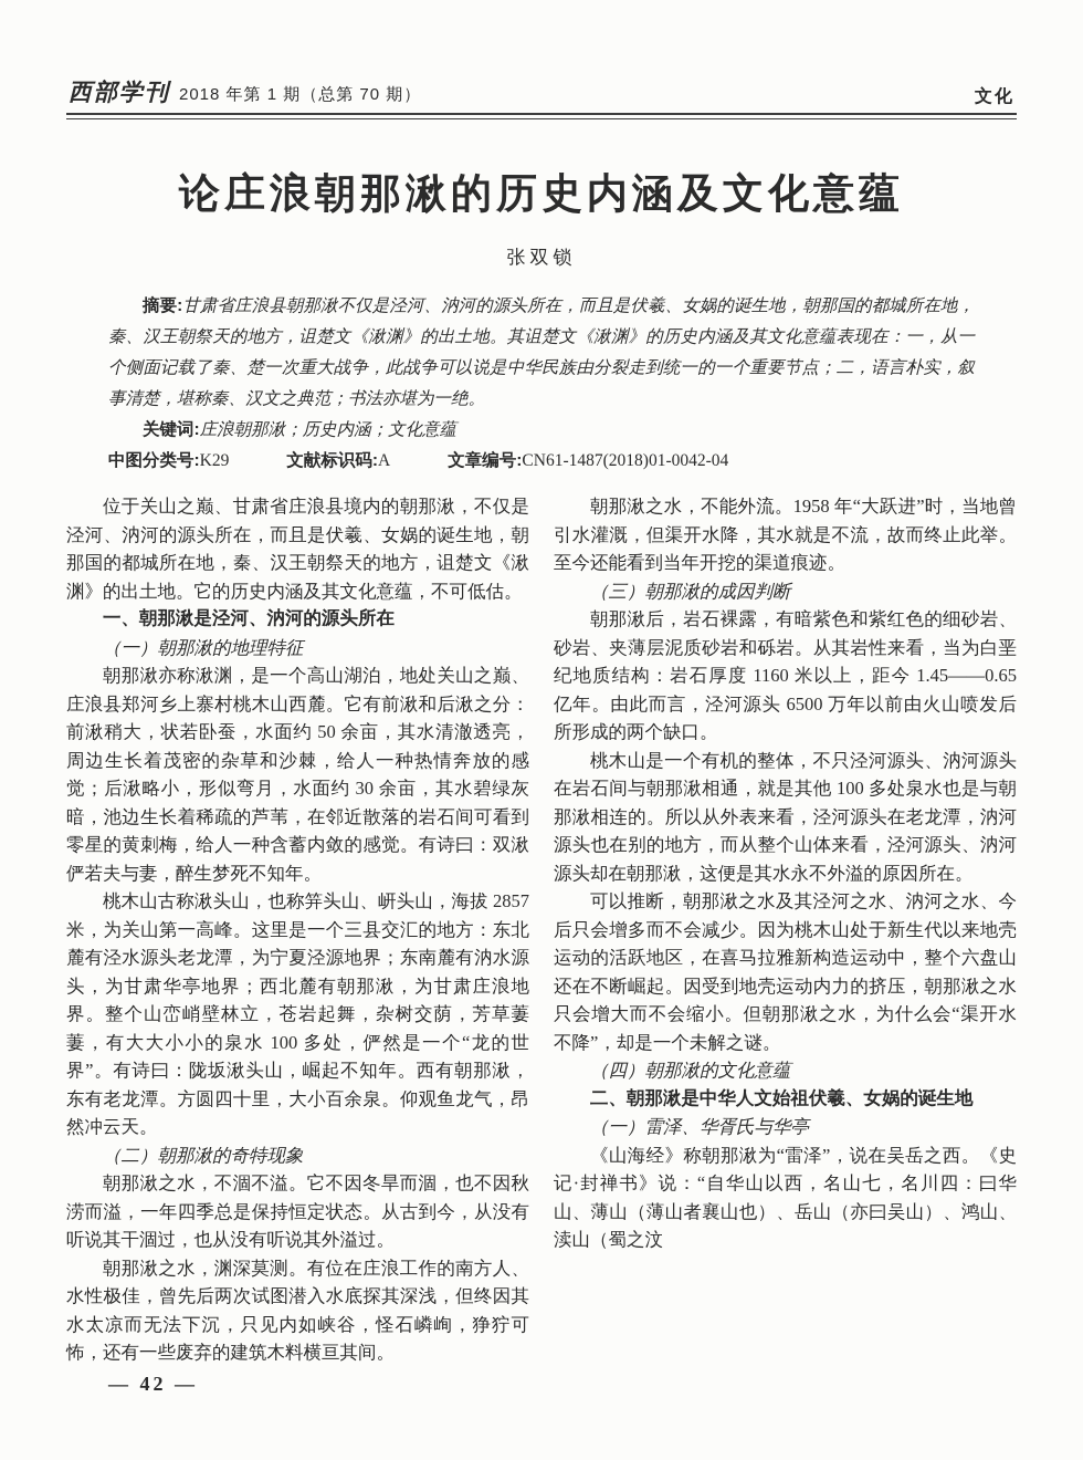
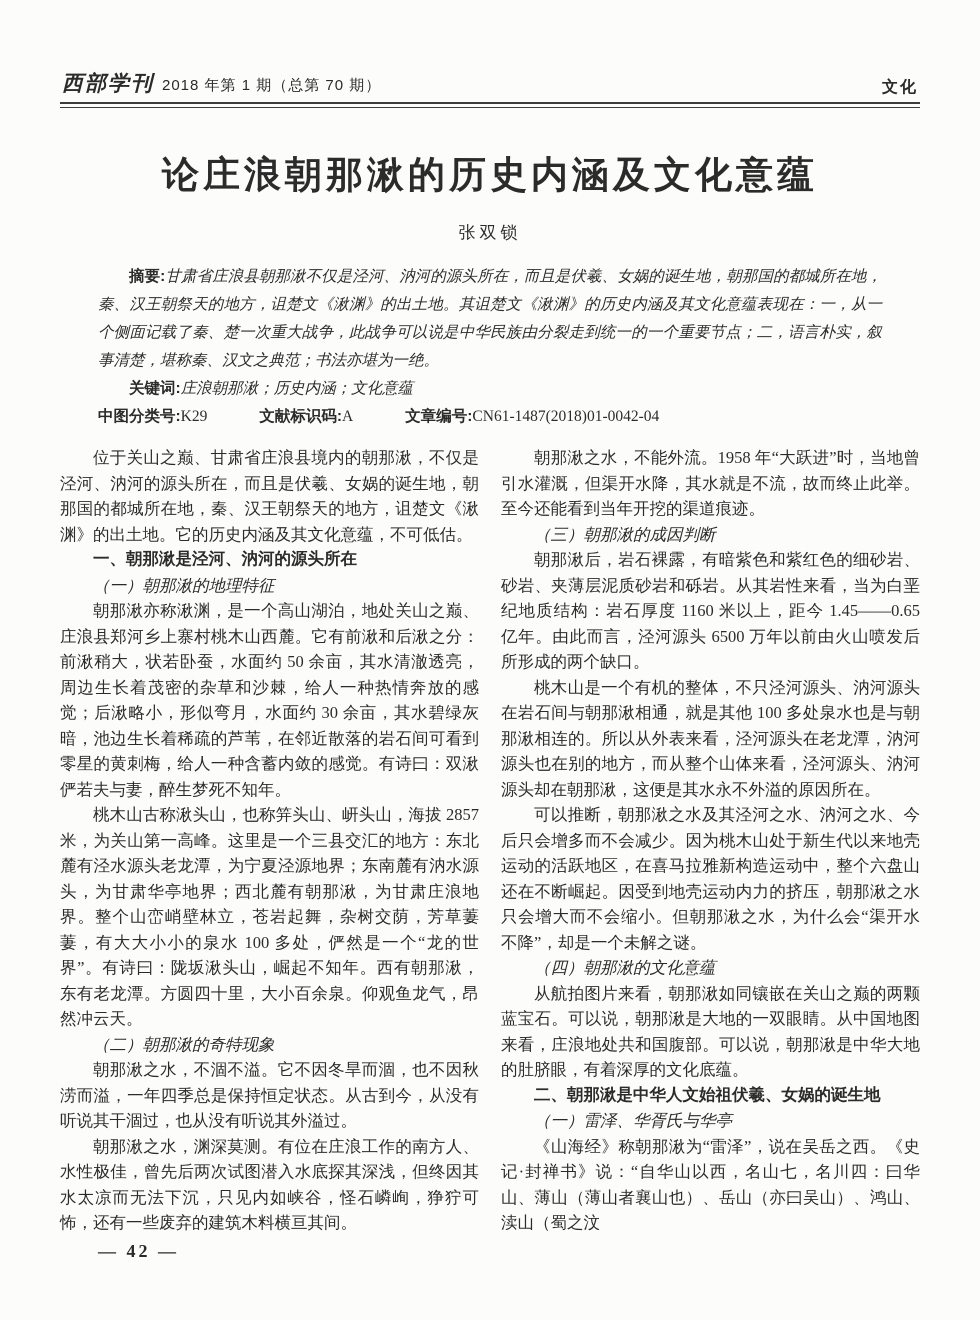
  西部学刊 2018 年第 1 期（总第 70 期）
  文化
  论庄浪朝那湫的历史内涵及文化意蕴
  张双锁
  摘要:甘肃省庄浪县朝那湫不仅是泾河、汭河的源头所在，而且是伏羲、女娲的诞生地，朝那国的都城所在地，秦、汉王朝祭天的地方，诅楚文《湫渊》的出土地。其诅楚文《湫渊》的历史内涵及其文化意蕴表现在：一，从一个侧面记载了秦、楚一次重大战争，此战争可以说是中华民族由分裂走到统一的一个重要节点；二，语言朴实，叙事清楚，堪称秦、汉文之典范；书法亦堪为一绝。
  关键词:庄浪朝那湫；历史内涵；文化意蕴
  中图分类号:K29
  文献标识码:A
  文章编号:CN61-1487(2018)01-0042-04
  位于关山之巅、甘肃省庄浪县境内的朝那湫，不仅是泾河、汭河的源头所在，而且是伏羲、女娲的诞生地，朝那国的都城所在地，秦、汉王朝祭天的地方，诅楚文《湫渊》的出土地。它的历史内涵及其文化意蕴，不可低估。
  一、朝那湫是泾河、汭河的源头所在
  （一）朝那湫的地理特征
  朝那湫亦称湫渊，是一个高山湖泊，地处关山之巅、庄浪县郑河乡上寨村桃木山西麓。它有前湫和后湫之分：前湫稍大，状若卧蚕，水面约 50 余亩，其水清澈透亮，周边生长着茂密的杂草和沙棘，给人一种热情奔放的感觉；后湫略小，形似弯月，水面约 30 余亩，其水碧绿灰暗，池边生长着稀疏的芦苇，在邻近散落的岩石间可看到零星的黄刺梅，给人一种含蓄内敛的感觉。有诗曰：双湫俨若夫与妻，醉生梦死不知年。
  桃木山古称湫头山，也称笄头山、岍头山，海拔 2857 米，为关山第一高峰。这里是一个三县交汇的地方：东北麓有泾水源头老龙潭，为宁夏泾源地界；东南麓有汭水源头，为甘肃华亭地界；西北麓有朝那湫，为甘肃庄浪地界。整个山峦峭壁林立，苍岩起舞，杂树交荫，芳草萋萋，有大大小小的泉水 100 多处，俨然是一个“龙的世界”。有诗曰：陇坂湫头山，崛起不知年。西有朝那湫，东有老龙潭。方圆四十里，大小百余泉。仰观鱼龙气，昂然冲云天。
  （二）朝那湫的奇特现象
  朝那湫之水，不涸不溢。它不因冬旱而涸，也不因秋涝而溢，一年四季总是保持恒定状态。从古到今，从没有听说其干涸过，也从没有听说其外溢过。
  朝那湫之水，渊深莫测。有位在庄浪工作的南方人、水性极佳，曾先后两次试图潜入水底探其深浅，但终因其水太凉而无法下沉，只见内如峡谷，怪石嶙峋，狰狞可怖，还有一些废弃的建筑木料横亘其间。
  朝那湫之水，不能外流。1958 年“大跃进”时，当地曾引水灌溉，但渠开水降，其水就是不流，故而终止此举。至今还能看到当年开挖的渠道痕迹。
  （三）朝那湫的成因判断
  朝那湫后，岩石裸露，有暗紫色和紫红色的细砂岩、砂岩、夹薄层泥质砂岩和砾岩。从其岩性来看，当为白垩纪地质结构：岩石厚度 1160 米以上，距今 1.45——0.65 亿年。由此而言，泾河源头 6500 万年以前由火山喷发后所形成的两个缺口。
  桃木山是一个有机的整体，不只泾河源头、汭河源头在岩石间与朝那湫相通，就是其他 100 多处泉水也是与朝那湫相连的。所以从外表来看，泾河源头在老龙潭，汭河源头也在别的地方，而从整个山体来看，泾河源头、汭河源头却在朝那湫，这便是其水永不外溢的原因所在。
  可以推断，朝那湫之水及其泾河之水、汭河之水、今后只会增多而不会减少。因为桃木山处于新生代以来地壳运动的活跃地区，在喜马拉雅新构造运动中，整个六盘山还在不断崛起。因受到地壳运动内力的挤压，朝那湫之水只会增大而不会缩小。但朝那湫之水，为什么会“渠开水不降”，却是一个未解之谜。
  （四）朝那湫的文化意蕴
+ 从航拍图片来看，朝那湫如同镶嵌在关山之巅的两颗蓝宝石。可以说，朝那湫是大地的一双眼睛。从中国地图来看，庄浪地处共和国腹部。可以说，朝那湫是中华大地的肚脐眼，有着深厚的文化底蕴。
  二、朝那湫是中华人文始祖伏羲、女娲的诞生地
  （一）雷泽、华胥氏与华亭
  《山海经》称朝那湫为“雷泽”，说在吴岳之西。《史记·封禅书》说：“自华山以西，名山七，名川四：曰华山、薄山（薄山者襄山也）、岳山（亦曰吴山）、鸿山、渎山（蜀之汶
  — 42 —
